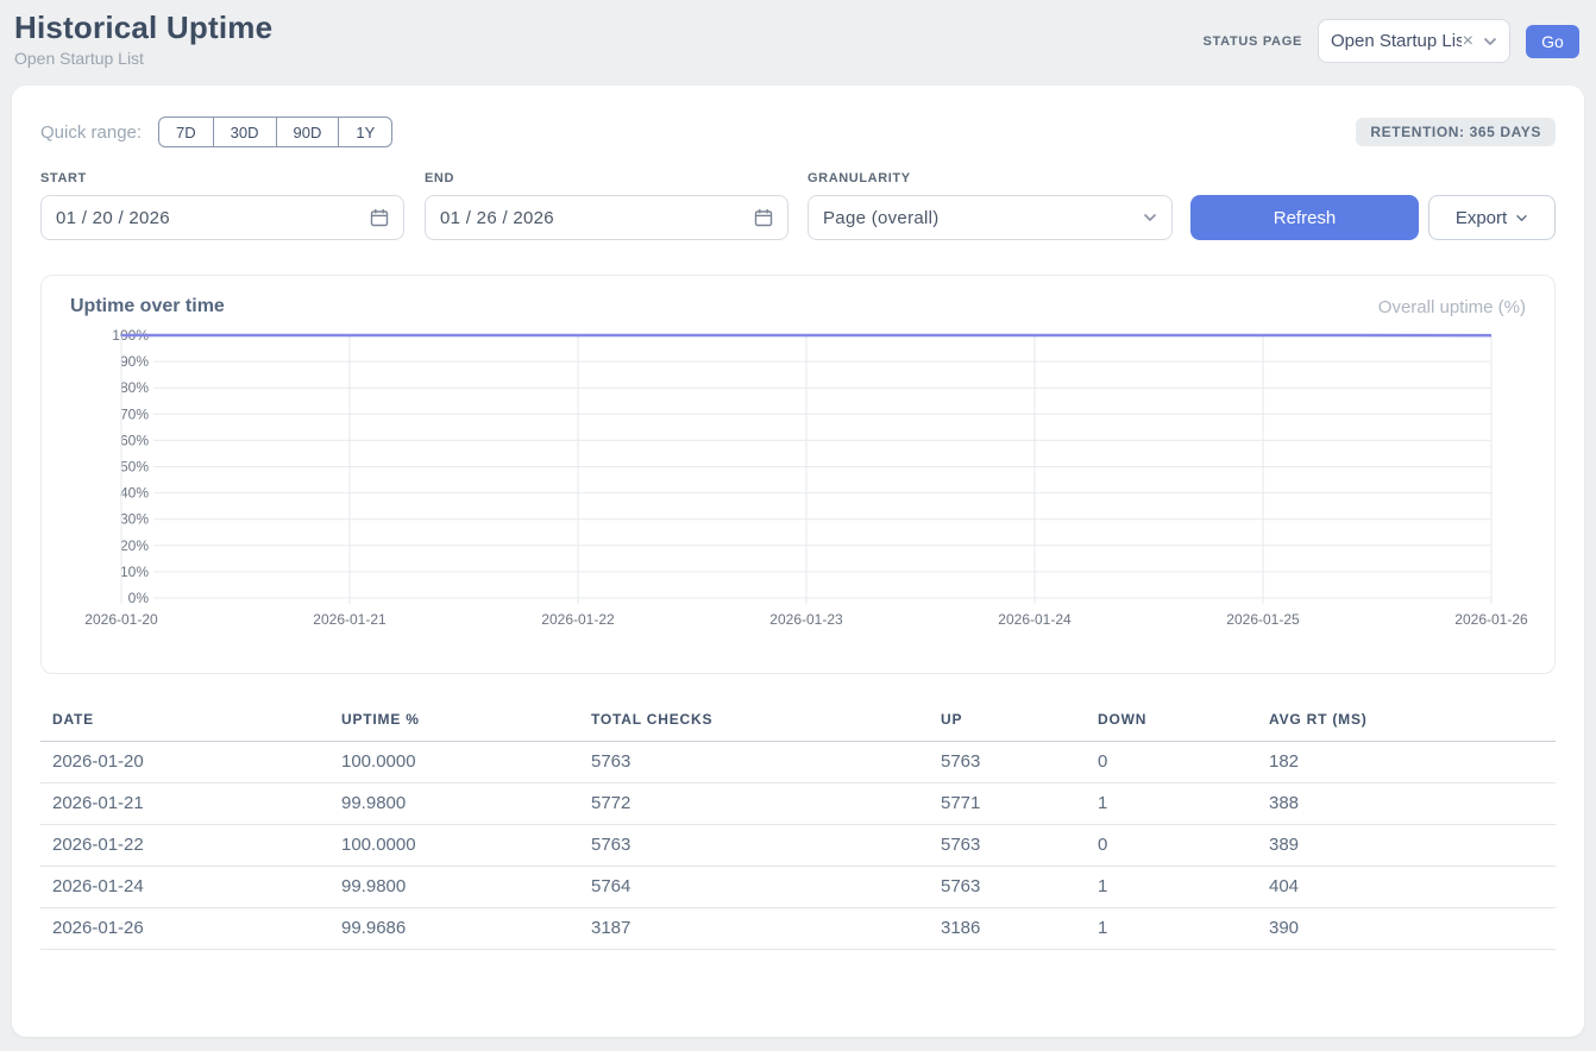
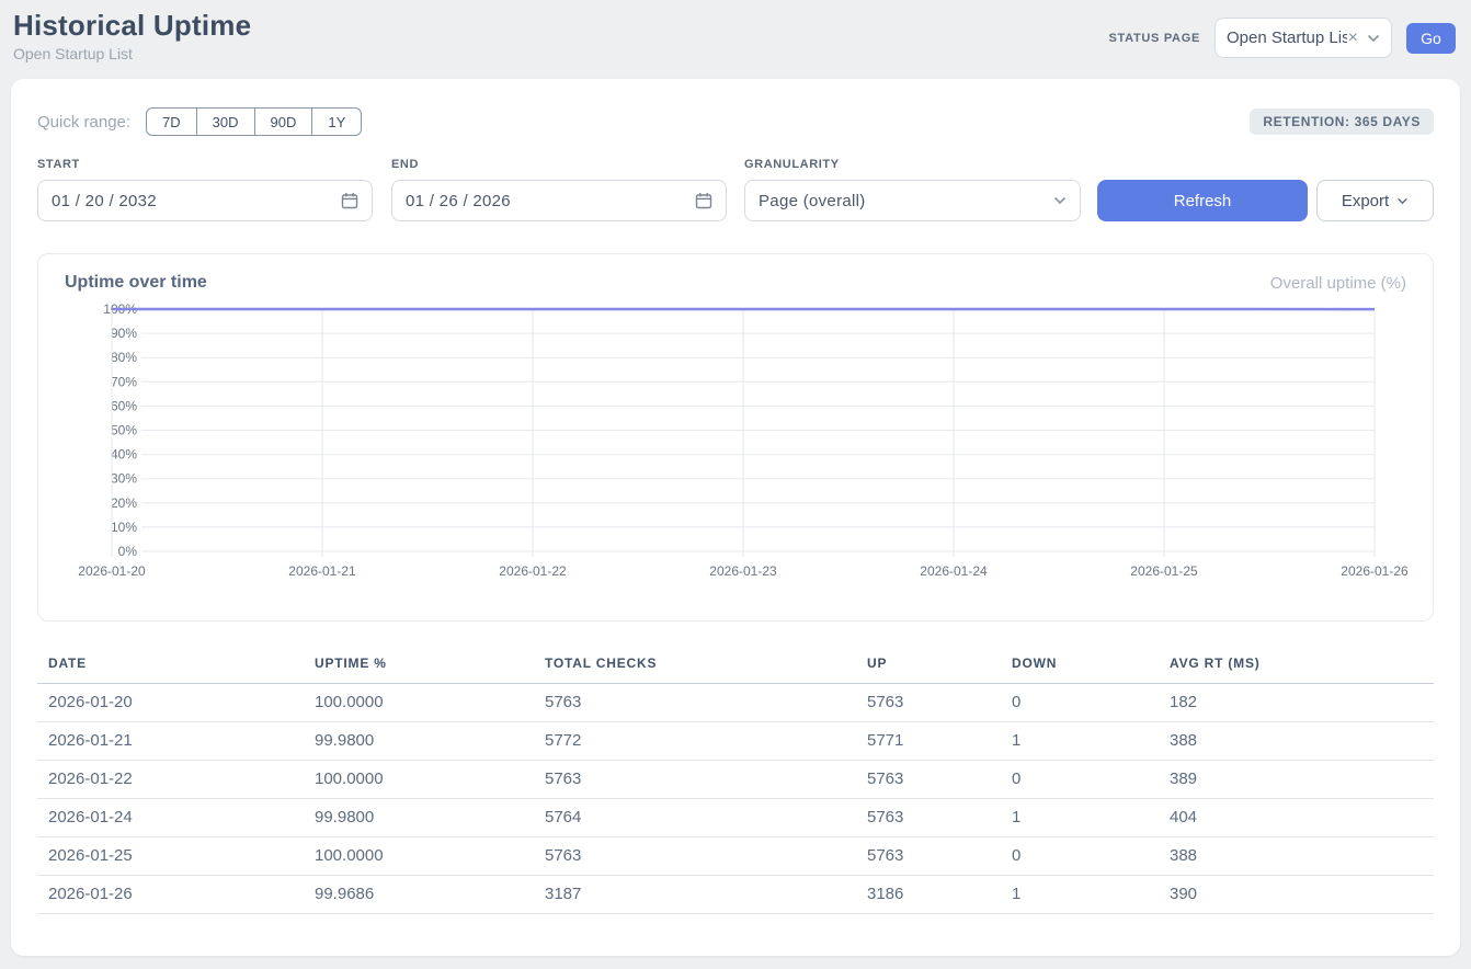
  Historical Uptime
  Open Startup List
  STATUS PAGE
  Open Startup Lis
  ×
  Go
  Quick range:
  7D
  30D
  90D
  1Y
  RETENTION: 365 DAYS
  START
- 01 / 20 / 2026
+ 01 / 20 / 2032
  END
  01 / 26 / 2026
  GRANULARITY
  Page (overall)
  Refresh
  Export
  Uptime over time
  Overall uptime (%)
  0%
  10%
  20%
  30%
  40%
  50%
  60%
  70%
  80%
  90%
  2026-01-20
  2026-01-21
  2026-01-22
  2026-01-23
  2026-01-24
  2026-01-25
  2026-01-26
  DATE	UPTIME %	TOTAL CHECKS	UP	DOWN	AVG RT (MS)
  2026-01-20	100.0000	5763	5763	0	182
  2026-01-21	99.9800	5772	5771	1	388
  2026-01-22	100.0000	5763	5763	0	389
  2026-01-24	99.9800	5764	5763	1	404
+ 2026-01-25	100.0000	5763	5763	0	388
  2026-01-26	99.9686	3187	3186	1	390
